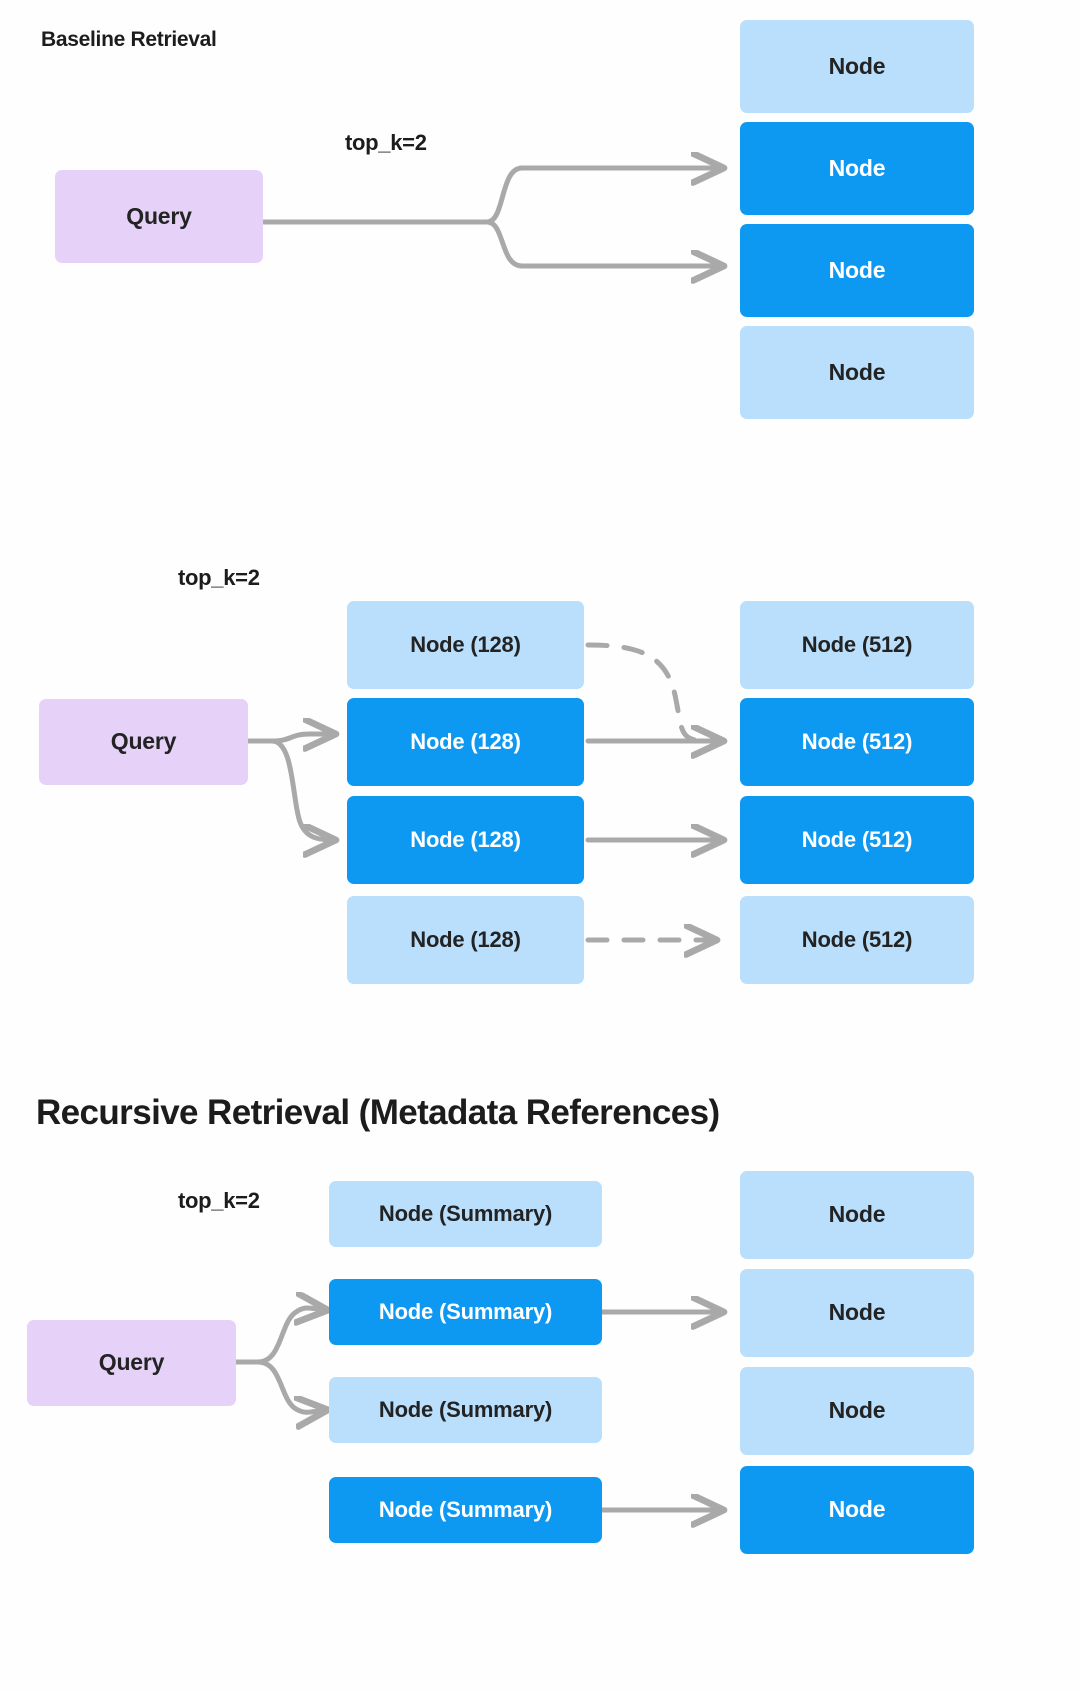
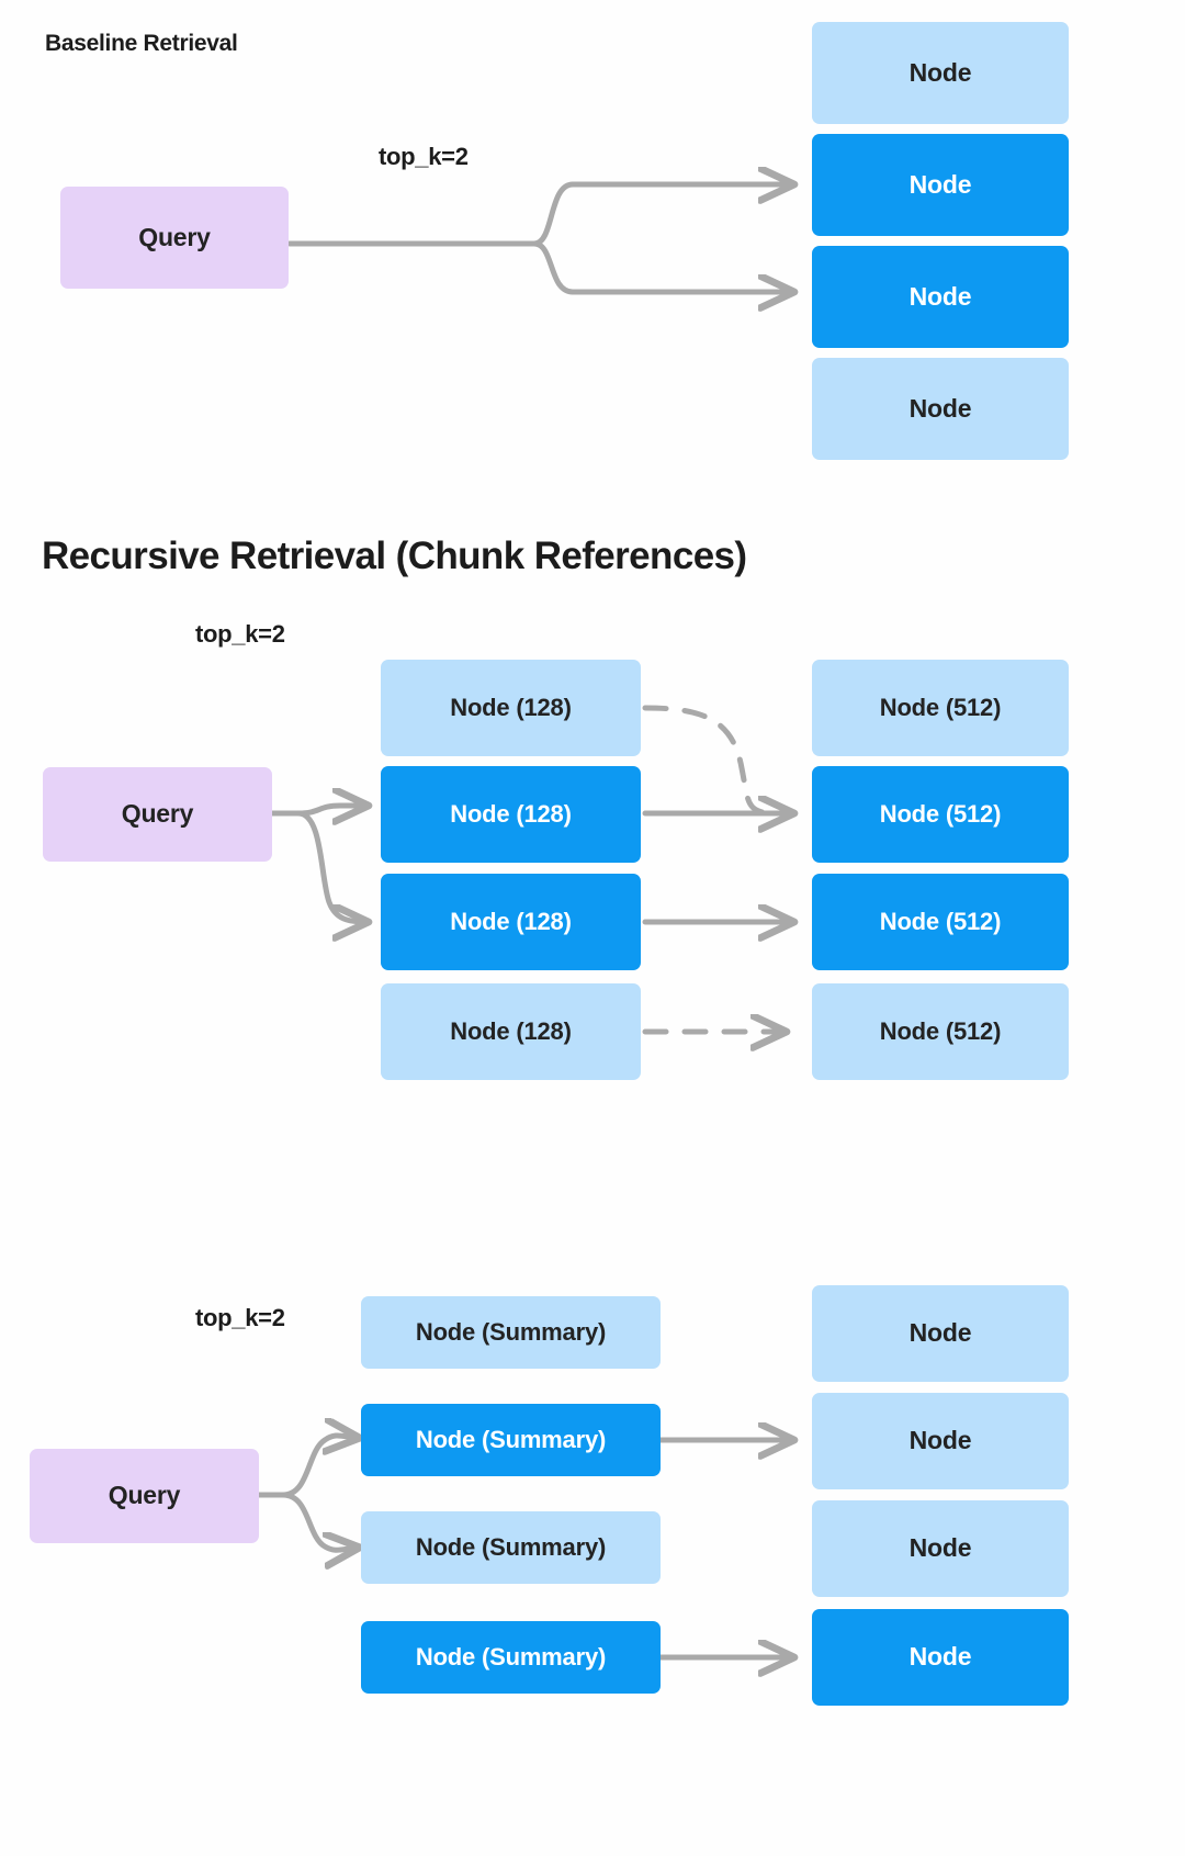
  Baseline Retrieval
  top_k=2
  Query
  Node
  Node
  Node
  Node
+ Recursive Retrieval (Chunk References)
  top_k=2
  Query
  Node (128)
  Node (128)
  Node (128)
  Node (128)
  Node (512)
  Node (512)
  Node (512)
  Node (512)
- Recursive Retrieval (Metadata References)
  top_k=2
  Query
  Node (Summary)
  Node (Summary)
  Node (Summary)
  Node (Summary)
  Node
  Node
  Node
  Node
